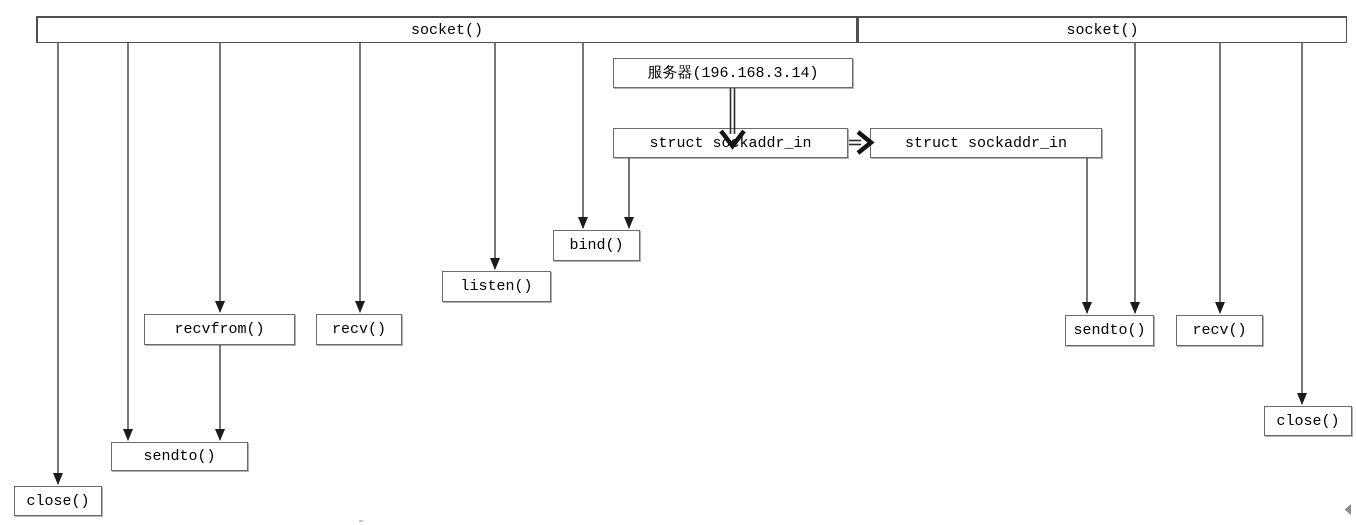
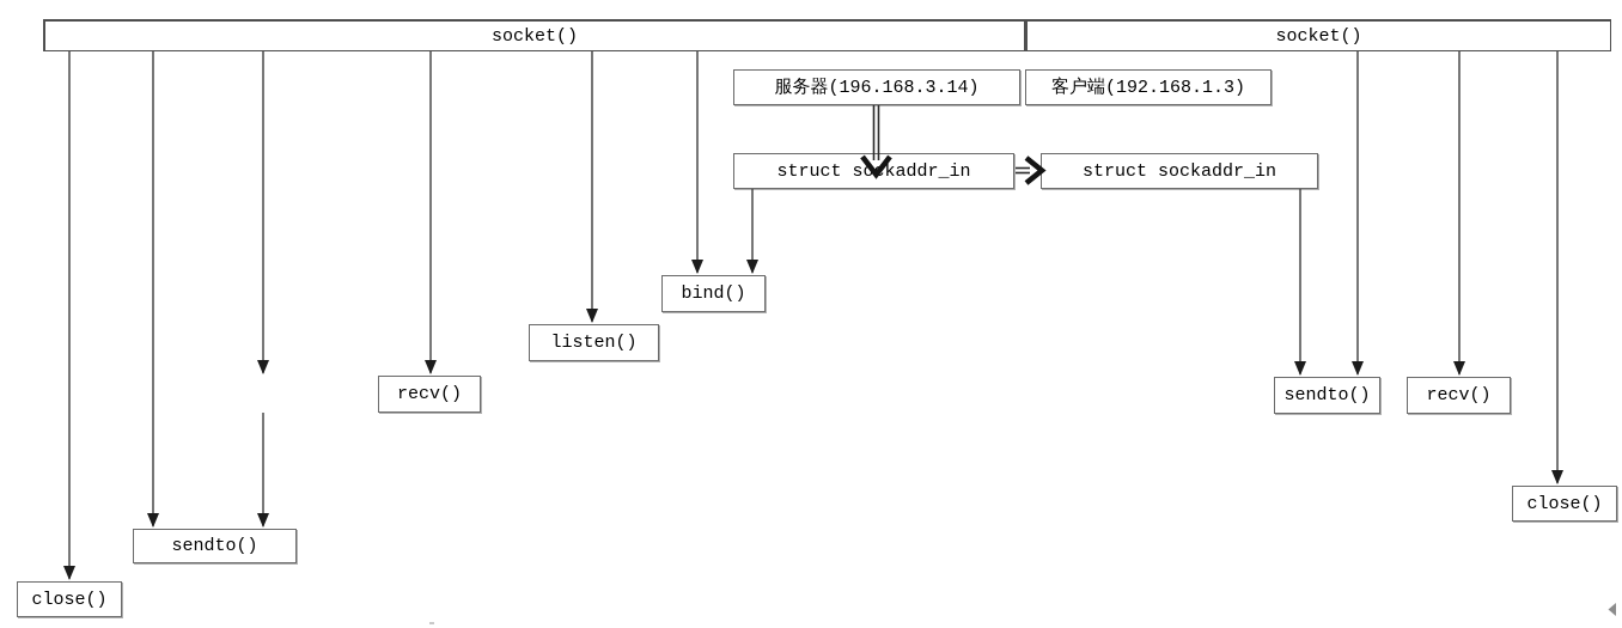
  socket()
  socket()
  服务器(196.168.3.14)
+ 客户端(192.168.1.3)
  struct sokaddr_in
  struct sockaddr_in
  bind()
  listen()
- recvfrom()
  recv()
  sendto()
  close()
  sendto()
  recv()
  close()
